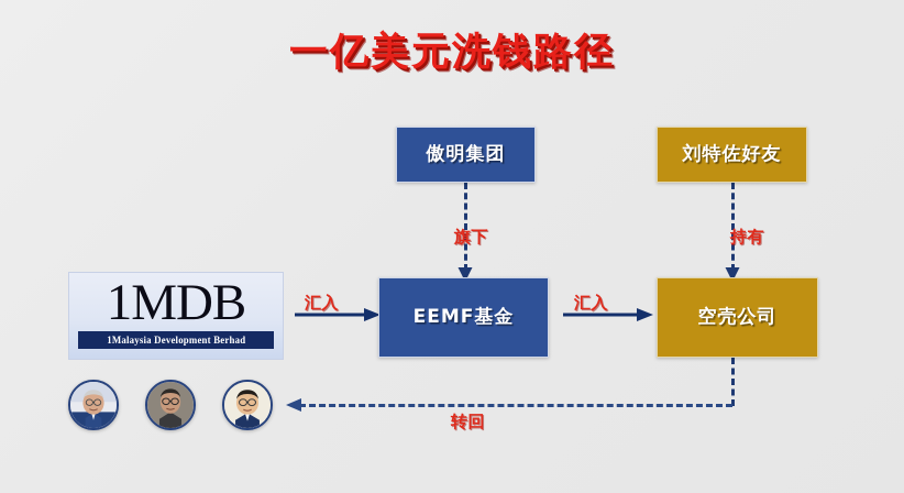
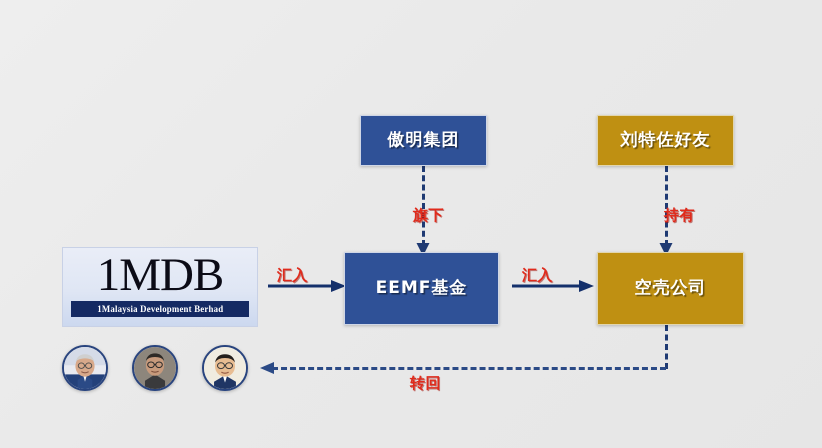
- 一亿美元洗钱路径
  傲明集团
  刘特佐好友
  EEMF基金
  空壳公司
  1MDB
  1Malaysia Development Berhad
  汇入
  汇入
  旗下
  持有
  转回
